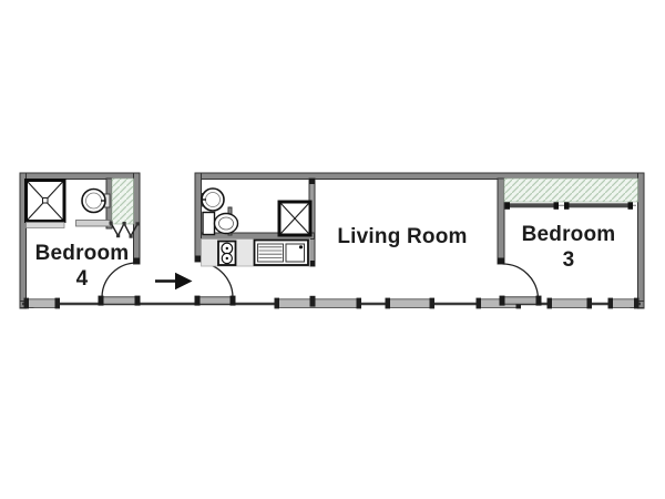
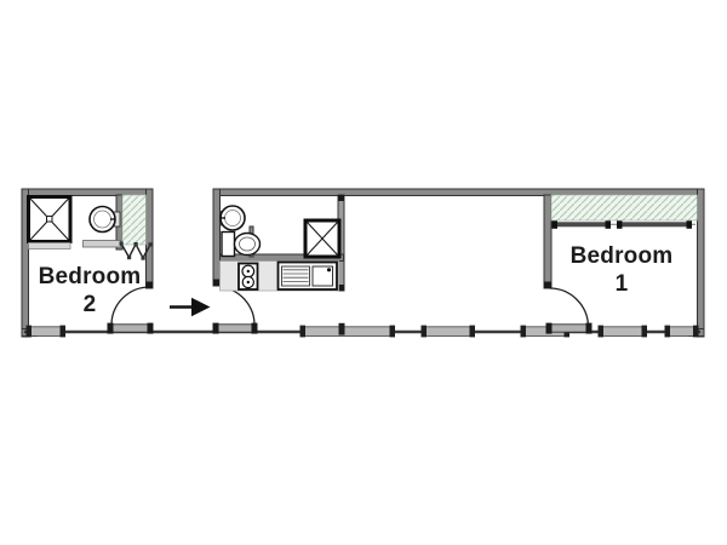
  Bedroom
- 4
+ 2
- Living Room
  Bedroom
- 3
+ 1
